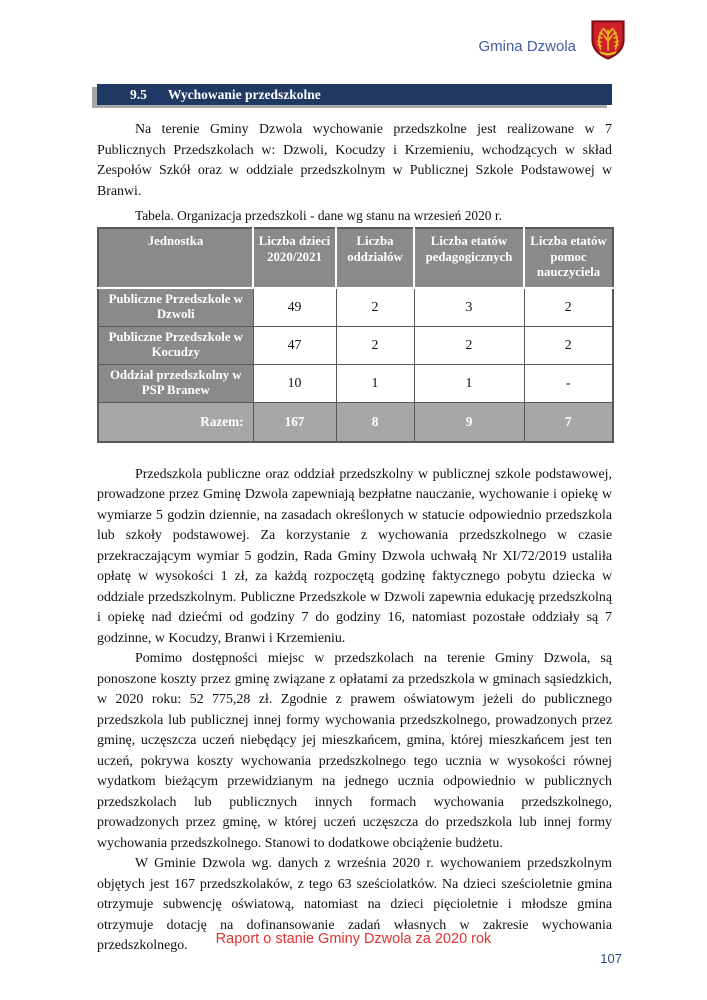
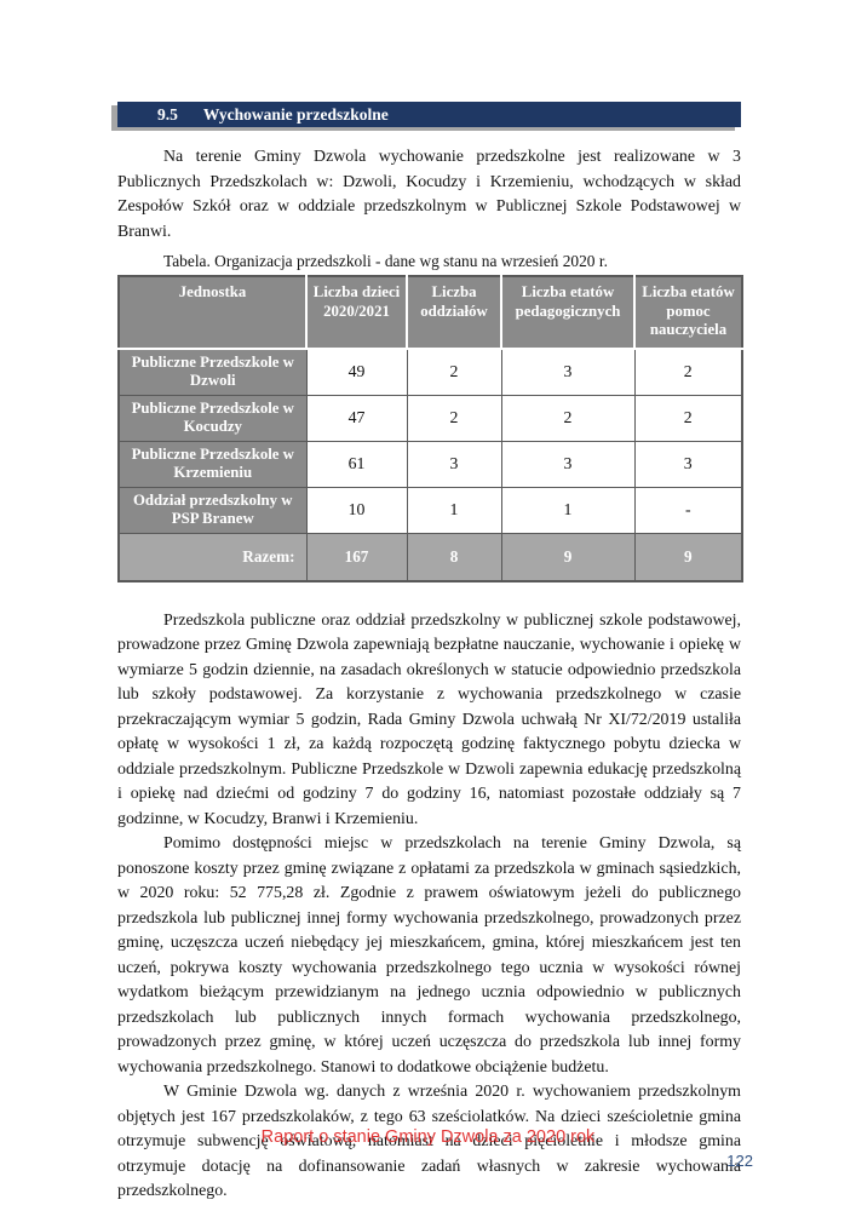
- Gmina Dzwola
  9.5
  Wychowanie przedszkolne
- Na terenie Gminy Dzwola wychowanie przedszkolne jest realizowane w 7 Publicznych Przedszkolach w: Dzwoli, Kocudzy i Krzemieniu, wchodzących w skład Zespołów Szkół oraz w oddziale przedszkolnym w Publicznej Szkole Podstawowej w Branwi.
+ Na terenie Gminy Dzwola wychowanie przedszkolne jest realizowane w 3 Publicznych Przedszkolach w: Dzwoli, Kocudzy i Krzemieniu, wchodzących w skład Zespołów Szkół oraz w oddziale przedszkolnym w Publicznej Szkole Podstawowej w Branwi.
  Tabela. Organizacja przedszkoli - dane wg stanu na wrzesień 2020 r.
  Jednostka	Liczba dzieci 2020/2021	Liczba oddziałów	Liczba etatów pedagogicznych	Liczba etatów pomoc nauczyciela
  Publiczne Przedszkole w Dzwoli	49	2	3	2
  Publiczne Przedszkole w Kocudzy	47	2	2	2
+ Publiczne Przedszkole w Krzemieniu	61	3	3	3
  Oddział przedszkolny w PSP Branew	10	1	1	-
- Razem:	167	8	9	7
+ Razem:	167	8	9	9
  Przedszkola publiczne oraz oddział przedszkolny w publicznej szkole podstawowej, prowadzone przez Gminę Dzwola zapewniają bezpłatne nauczanie, wychowanie i opiekę w wymiarze 5 godzin dziennie, na zasadach określonych w statucie odpowiednio przedszkola lub szkoły podstawowej. Za korzystanie z wychowania przedszkolnego w czasie przekraczającym wymiar 5 godzin, Rada Gminy Dzwola uchwałą Nr XI/72/2019 ustaliła opłatę w wysokości 1 zł, za każdą rozpoczętą godzinę faktycznego pobytu dziecka w oddziale przedszkolnym. Publiczne Przedszkole w Dzwoli zapewnia edukację przedszkolną i opiekę nad dziećmi od godziny 7 do godziny 16, natomiast pozostałe oddziały są 7 godzinne, w Kocudzy, Branwi i Krzemieniu.
  Pomimo dostępności miejsc w przedszkolach na terenie Gminy Dzwola, są ponoszone koszty przez gminę związane z opłatami za przedszkola w gminach sąsiedzkich, w 2020 roku: 52 775,28 zł. Zgodnie z prawem oświatowym jeżeli do publicznego przedszkola lub publicznej innej formy wychowania przedszkolnego, prowadzonych przez gminę, uczęszcza uczeń niebędący jej mieszkańcem, gmina, której mieszkańcem jest ten uczeń, pokrywa koszty wychowania przedszkolnego tego ucznia w wysokości równej wydatkom bieżącym przewidzianym na jednego ucznia odpowiednio w publicznych przedszkolach lub publicznych innych formach wychowania przedszkolnego, prowadzonych przez gminę, w której uczeń uczęszcza do przedszkola lub innej formy wychowania przedszkolnego. Stanowi to dodatkowe obciążenie budżetu.
  W Gminie Dzwola wg. danych z września 2020 r. wychowaniem przedszkolnym objętych jest 167 przedszkolaków, z tego 63 sześciolatków. Na dzieci sześcioletnie gmina otrzymuje subwencję oświatową, natomiast na dzieci pięcioletnie i młodsze gmina otrzymuje dotację na dofinansowanie zadań własnych w zakresie wychowania przedszkolnego.
  Raport o stanie Gminy Dzwola za 2020 rok
- 107
+ 122
